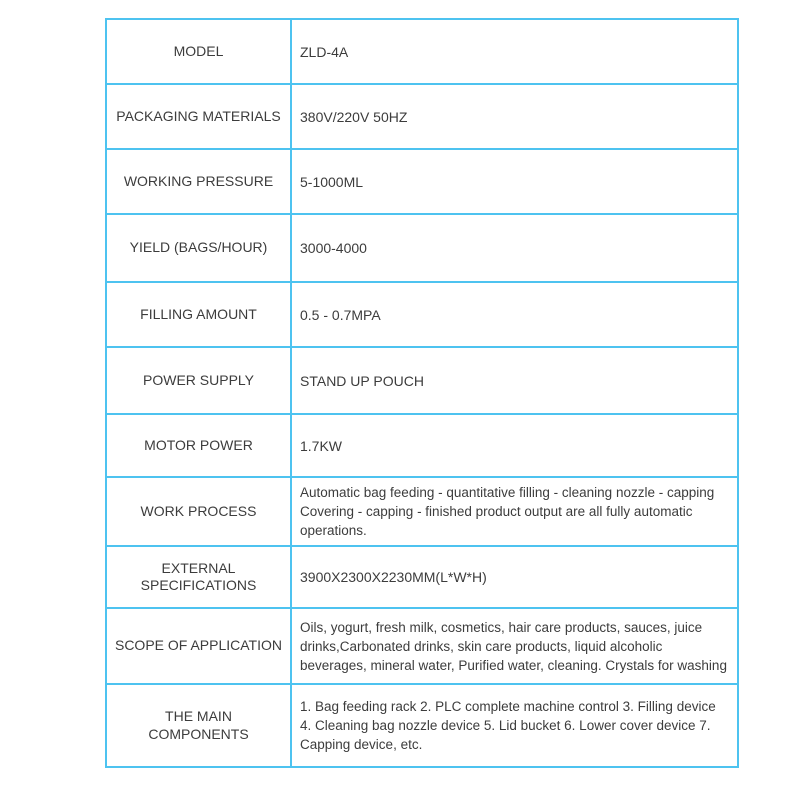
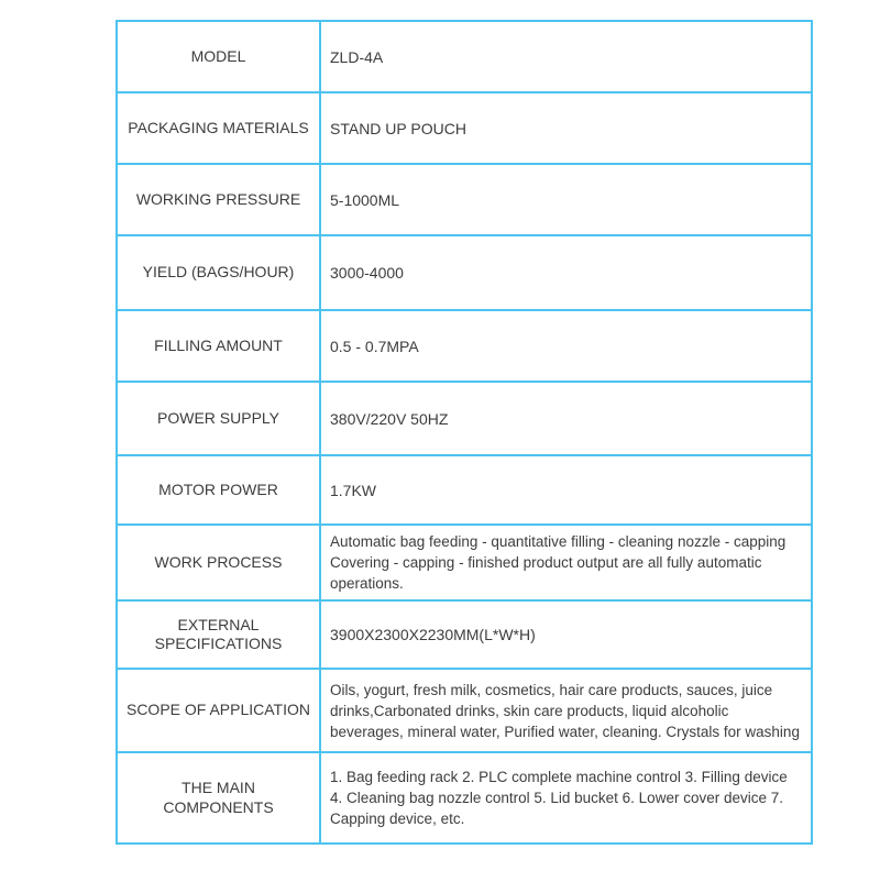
  MODEL	ZLD-4A
- PACKAGING MATERIALS	380V/220V 50HZ
+ PACKAGING MATERIALS	STAND UP POUCH
  WORKING PRESSURE	5-1000ML
  YIELD (BAGS/HOUR)	3000-4000
  FILLING AMOUNT	0.5 - 0.7MPA
- POWER SUPPLY	STAND UP POUCH
+ POWER SUPPLY	380V/220V 50HZ
  MOTOR POWER	1.7KW
  WORK PROCESS	Automatic bag feeding - quantitative filling - cleaning nozzle - capping Covering - capping - finished product output are all fully automatic operations.
  EXTERNAL SPECIFICATIONS	3900X2300X2230MM(L*W*H)
  SCOPE OF APPLICATION	Oils, yogurt, fresh milk, cosmetics, hair care products, sauces, juice drinks,Carbonated drinks, skin care products, liquid alcoholic beverages, mineral water, Purified water, cleaning. Crystals for washing
- THE MAIN COMPONENTS	1. Bag feeding rack 2. PLC complete machine control 3. Filling device 4. Cleaning bag nozzle device 5. Lid bucket 6. Lower cover device 7. Capping device, etc.
+ THE MAIN COMPONENTS	1. Bag feeding rack 2. PLC complete machine control 3. Filling device 4. Cleaning bag nozzle control 5. Lid bucket 6. Lower cover device 7. Capping device, etc.
